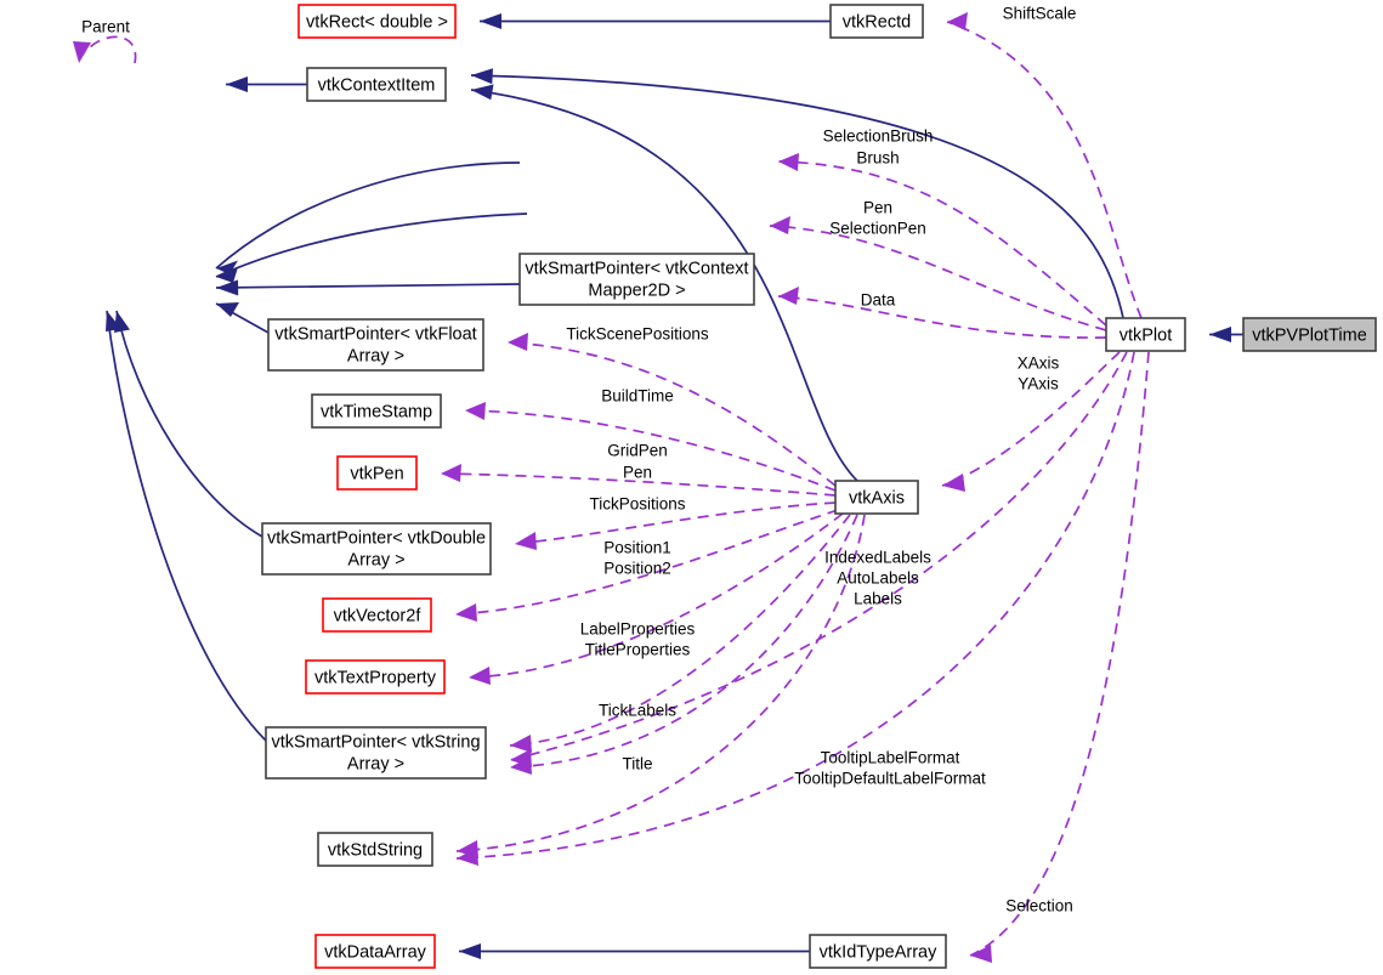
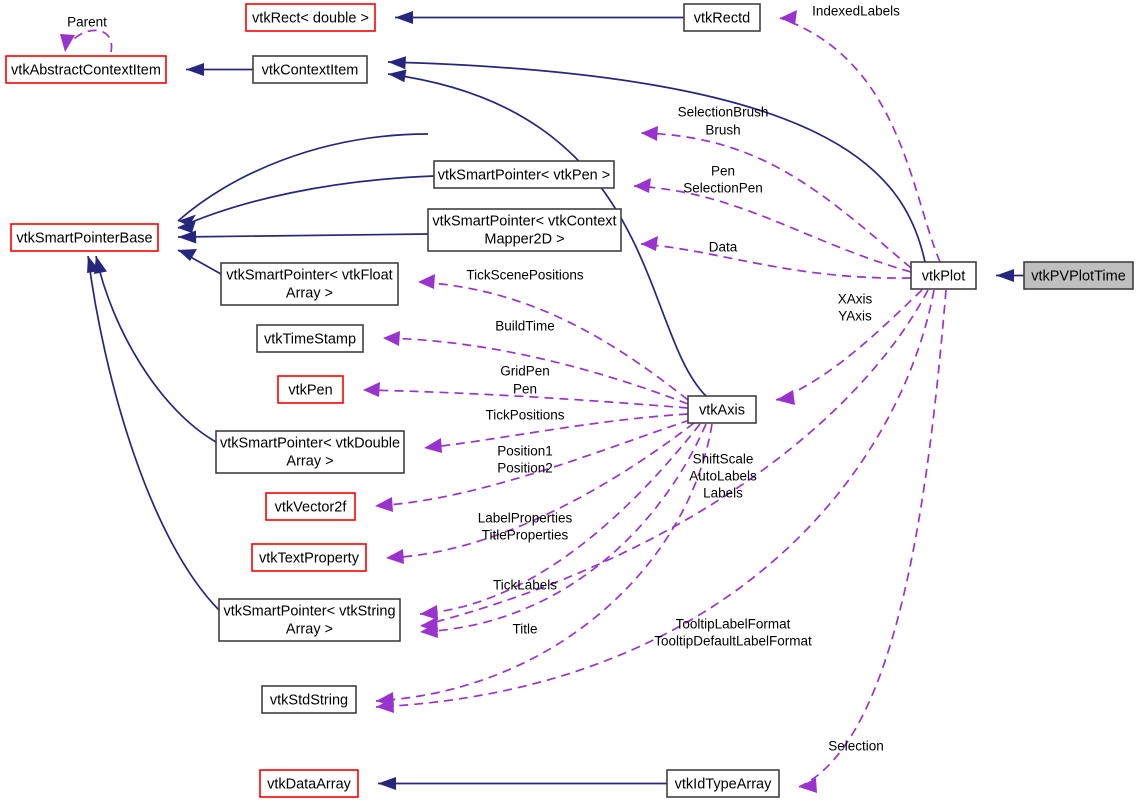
+ vtkAbstractContextItem
  vtkRect< double >
  vtkContextItem
  vtkRectd
+ vtkSmartPointerBase
+ vtkSmartPointer< vtkPen >
  vtkSmartPointer< vtkContext
  Mapper2D >
  vtkSmartPointer< vtkFloat
  Array >
  vtkTimeStamp
  vtkPen
  vtkSmartPointer< vtkDouble
  Array >
  vtkVector2f
  vtkTextProperty
  vtkSmartPointer< vtkString
  Array >
  vtkStdString
  vtkDataArray
  vtkIdTypeArray
  vtkAxis
  vtkPlot
  vtkPVPlotTime
  Parent
- ShiftScale
+ IndexedLabels
  SelectionBrush
  Brush
  Pen
  SelectionPen
  Data
  TickScenePositions
  XAxis
  YAxis
  BuildTime
  GridPen
  Pen
  TickPositions
  Position1
  Position2
- IndexedLabels
+ ShiftScale
  AutoLabels
  Labels
  LabelProperties
  TitleProperties
  TickLabels
  Title
  TooltipLabelFormat
  TooltipDefaultLabelFormat
  Selection
